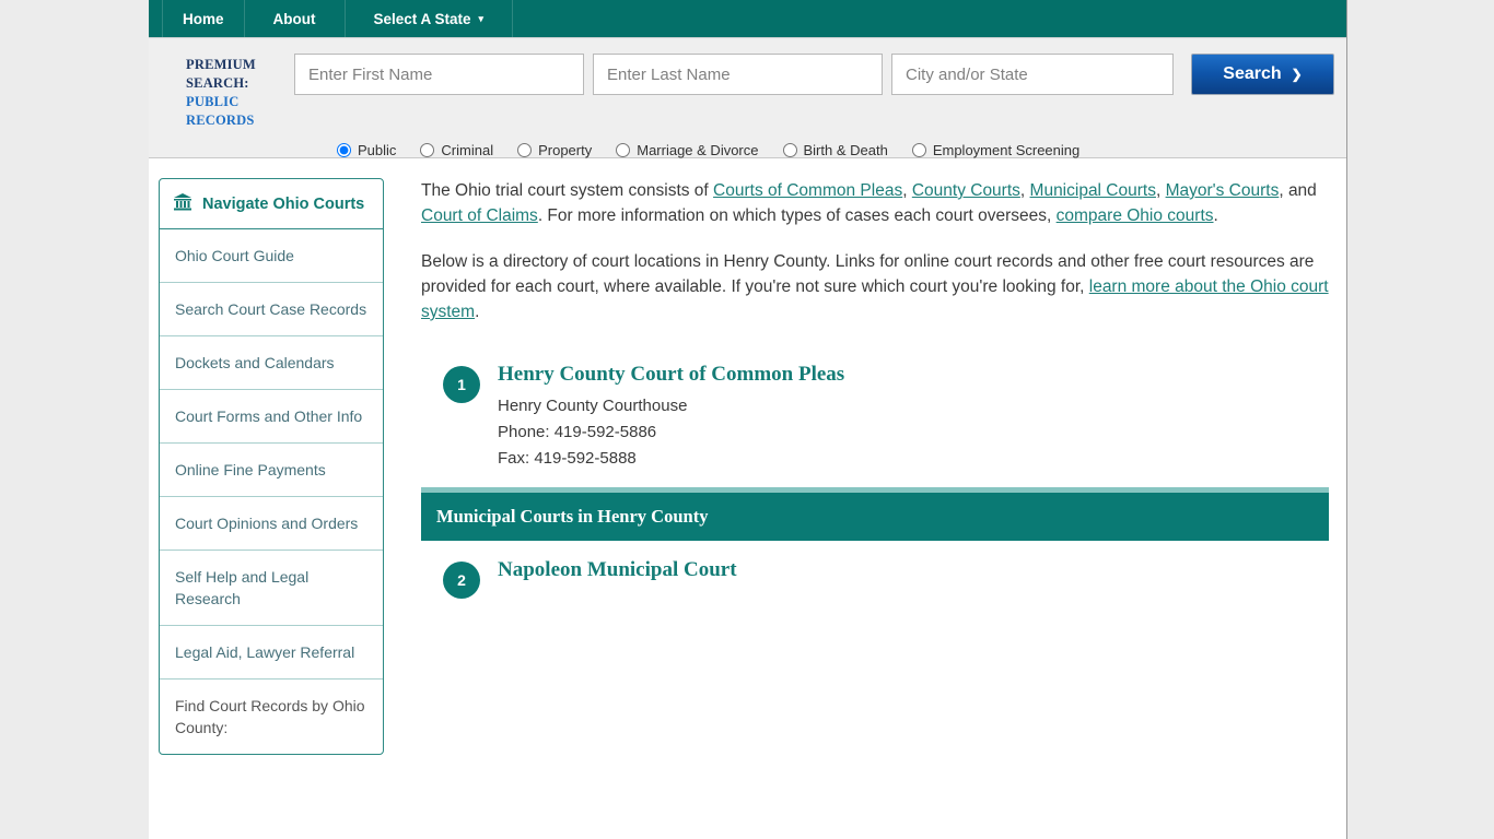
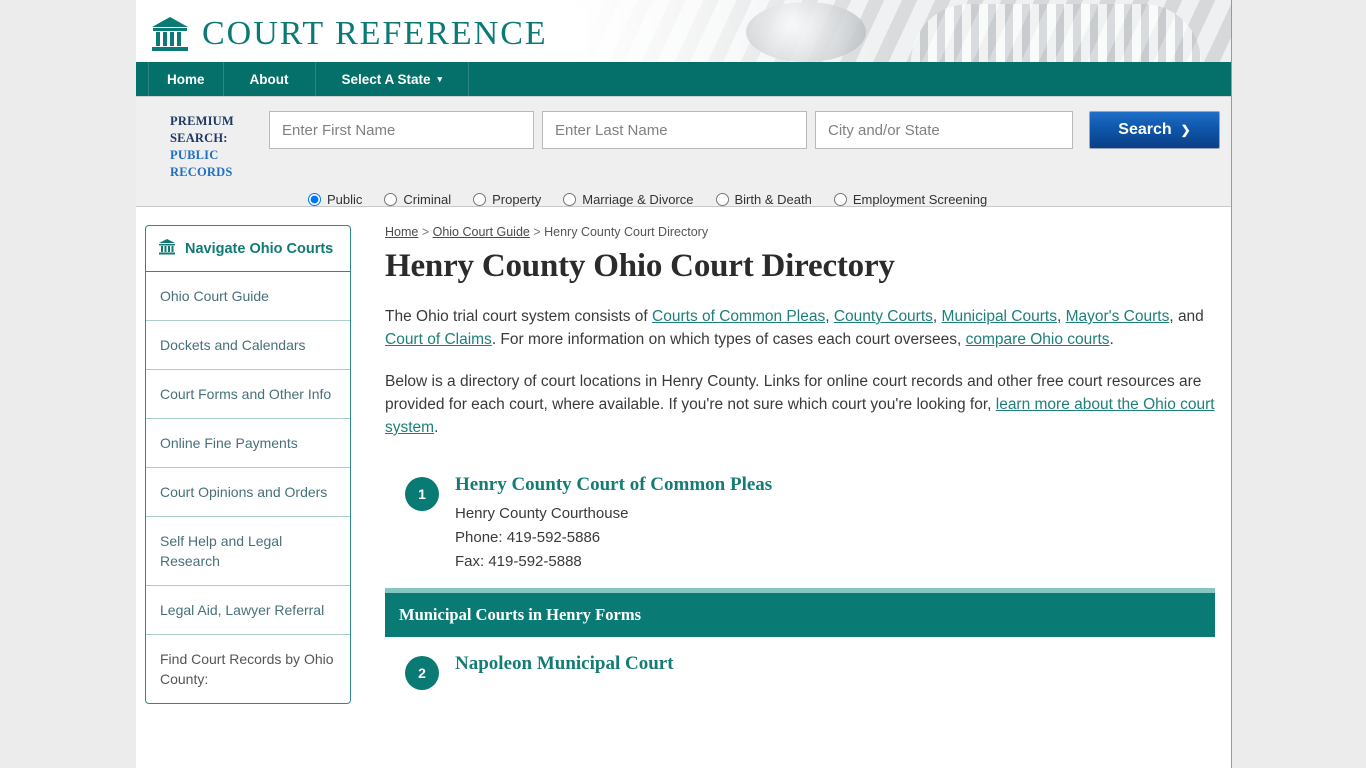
+ COURT REFERENCE
  Home
  About
  Select A State
  ▾
  PREMIUM
  SEARCH:
  PUBLIC
  RECORDS
  Enter First Name
  Enter Last Name
  City and/or State
  Search
  ❯
  Public
  Criminal
  Property
  Marriage & Divorce
  Birth & Death
  Employment Screening
  Navigate Ohio Courts
  Ohio Court Guide
- Search Court Case Records
  Dockets and Calendars
  Court Forms and Other Info
  Online Fine Payments
  Court Opinions and Orders
  Self Help and Legal Research
  Legal Aid, Lawyer Referral
  Find Court Records by Ohio County:
+ Home > Ohio Court Guide > Henry County Court Directory
+ Henry County Ohio Court Directory
  The Ohio trial court system consists of Courts of Common Pleas, County Courts, Municipal Courts, Mayor's Courts, and Court of Claims. For more information on which types of cases each court oversees, compare Ohio courts.
  Below is a directory of court locations in Henry County. Links for online court records and other free court resources are provided for each court, where available. If you're not sure which court you're looking for, learn more about the Ohio court system.
  1
  Henry County Court of Common Pleas
  Henry County Courthouse
  Phone: 419-592-5886
  Fax: 419-592-5888
- Municipal Courts in Henry County
+ Municipal Courts in Henry Forms
  2
  Napoleon Municipal Court
